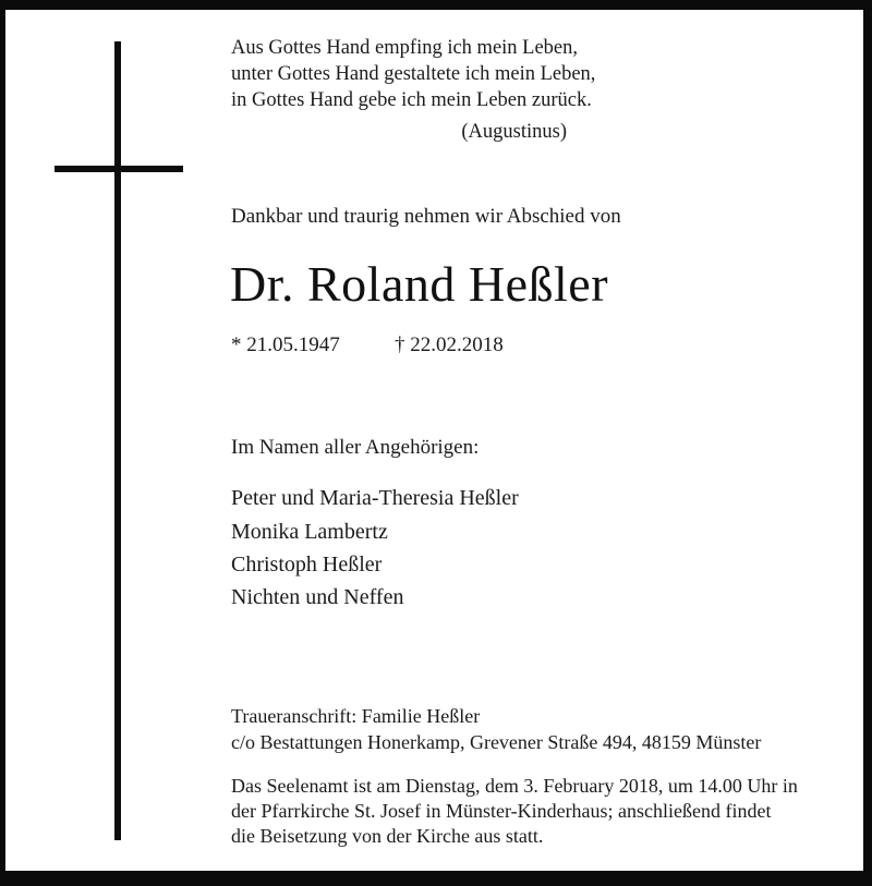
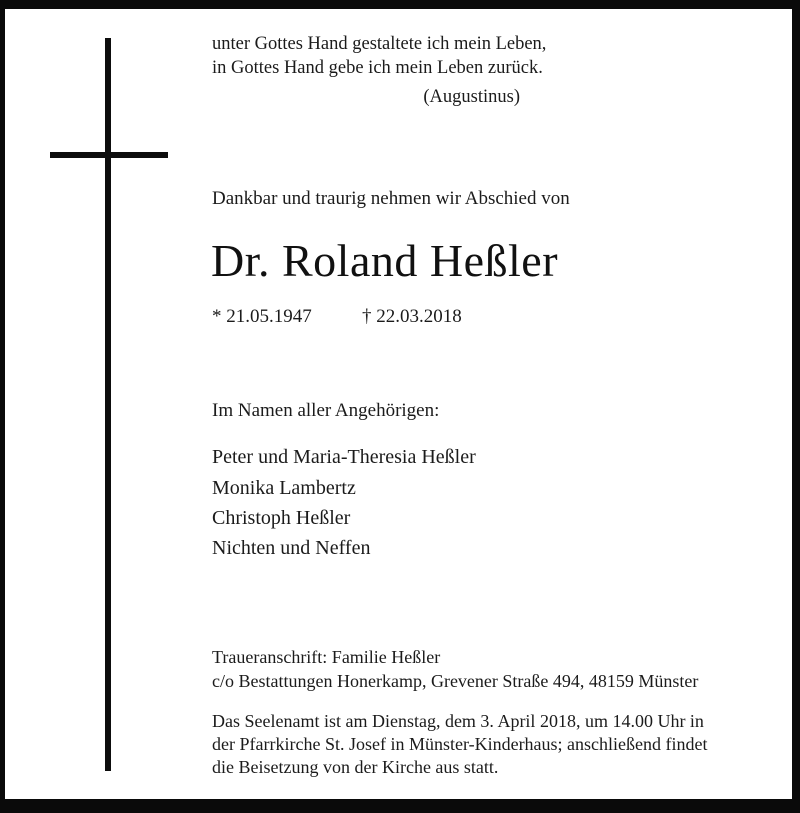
- Aus Gottes Hand empfing ich mein Leben,
  unter Gottes Hand gestaltete ich mein Leben,
  in Gottes Hand gebe ich mein Leben zurück.
  (Augustinus)
  Dankbar und traurig nehmen wir Abschied von
  Dr. Roland Heßler
  * 21.05.1947
- † 22.02.2018
+ † 22.03.2018
  Im Namen aller Angehörigen:
  Peter und Maria-Theresia Heßler
  Monika Lambertz
  Christoph Heßler
  Nichten und Neffen
  Traueranschrift: Familie Heßler
  c/o Bestattungen Honerkamp, Grevener Straße 494, 48159 Münster
- Das Seelenamt ist am Dienstag, dem 3. February 2018, um 14.00 Uhr in
+ Das Seelenamt ist am Dienstag, dem 3. April 2018, um 14.00 Uhr in
  der Pfarrkirche St. Josef in Münster-Kinderhaus; anschließend findet
  die Beisetzung von der Kirche aus statt.
